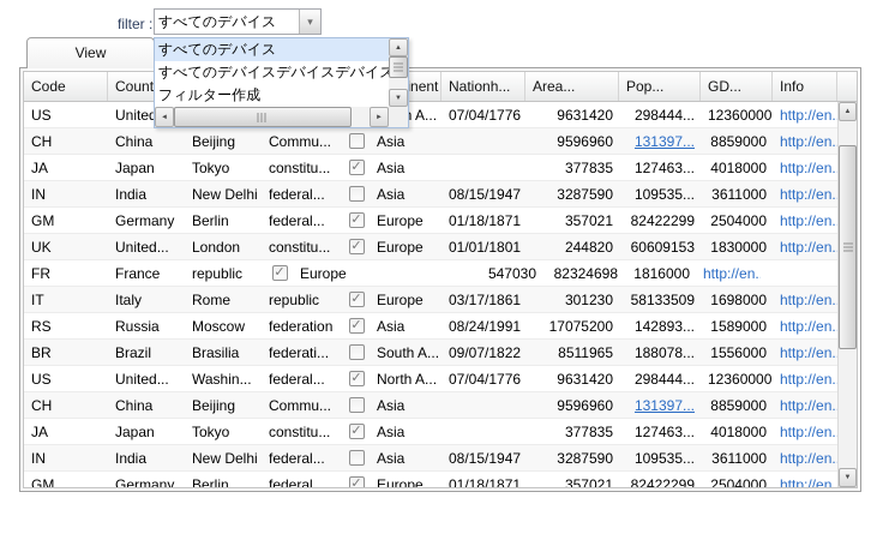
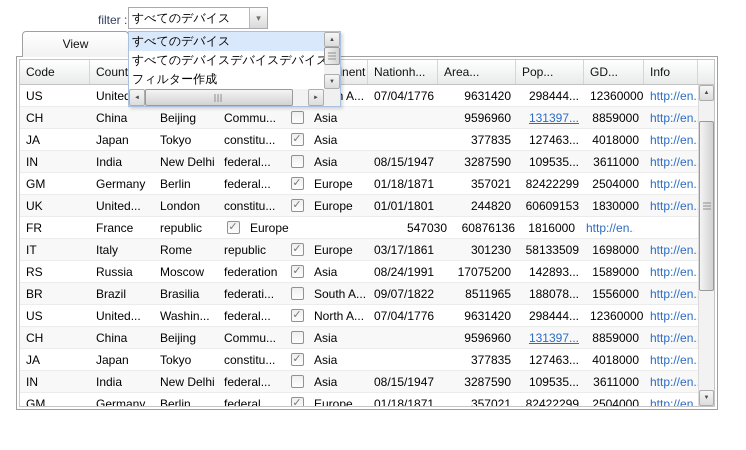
  filter :
  すべてのデバイス
  ▾
  View
  Code
  Count
  Nationh...
  Area...
  Pop...
  GD...
  Info
  US
  07/04/1776
  9631420
  298444...
  12360000
  http://en.
  CH
  China
  Beijing
  Commu...
  Asia
  9596960
  131397...
  8859000
  http://en.
  JA
  Japan
  Tokyo
  constitu...
  ✓
  Asia
  377835
  127463...
  4018000
  http://en.
  IN
  India
  New Delhi
  federal...
  Asia
  08/15/1947
  3287590
  109535...
  3611000
  http://en.
  GM
  Germany
  Berlin
  federal...
  ✓
  Europe
  01/18/1871
  357021
  82422299
  2504000
  http://en.
  UK
  United...
  London
  constitu...
  ✓
  Europe
  01/01/1801
  244820
  60609153
  1830000
  http://en.
  FR
  France
  republic
  ✓
  Europe
  547030
- 82324698
+ 60876136
  1816000
  http://en.
  IT
  Italy
  Rome
  republic
  ✓
  Europe
  03/17/1861
  301230
  58133509
  1698000
  http://en.
  RS
  Russia
  Moscow
  federation
  ✓
  Asia
  08/24/1991
  17075200
  142893...
  1589000
  http://en.
  BR
  Brazil
  Brasilia
  federati...
  South A...
  09/07/1822
  8511965
  188078...
  1556000
  http://en.
  US
  United...
  Washin...
  federal...
  ✓
  North A...
  07/04/1776
  9631420
  298444...
  12360000
  http://en.
  CH
  China
  Beijing
  Commu...
  Asia
  9596960
  131397...
  8859000
  http://en.
  JA
  Japan
  Tokyo
  constitu...
  ✓
  Asia
  377835
  127463...
  4018000
  http://en.
  IN
  India
  New Delhi
  federal...
  Asia
  08/15/1947
  3287590
  109535...
  3611000
  http://en.
  GM
  Germany
  Berlin
  federal...
  ✓
  Europe
  01/18/1871
  357021
  82422299
  2504000
  http://en.
  すべてのデバイス
  すべてのデバイスデバイスデバイス
  フィルター作成
